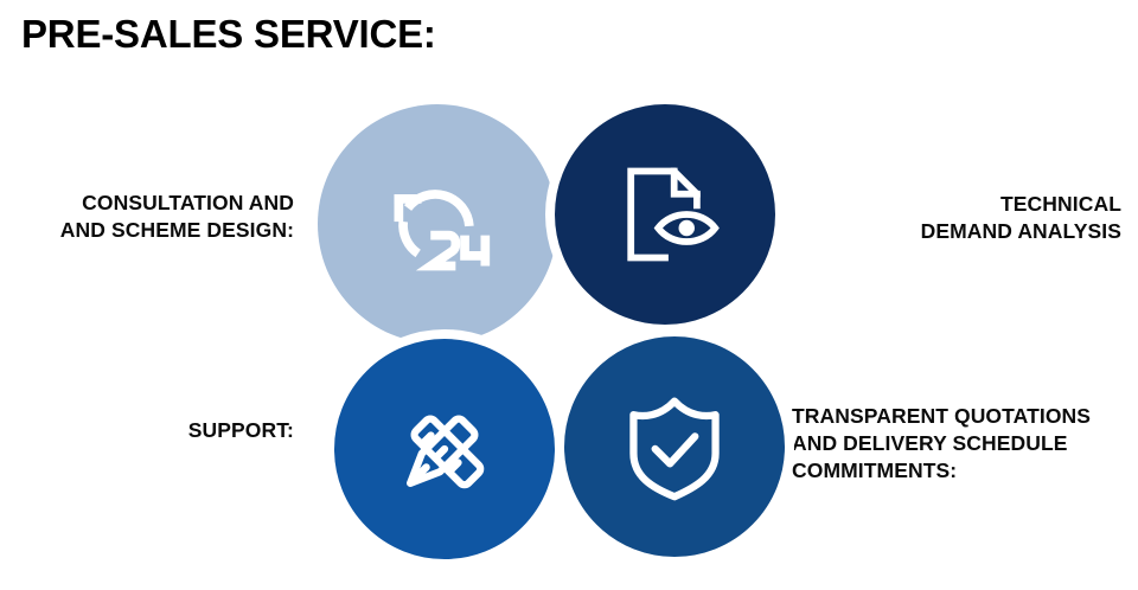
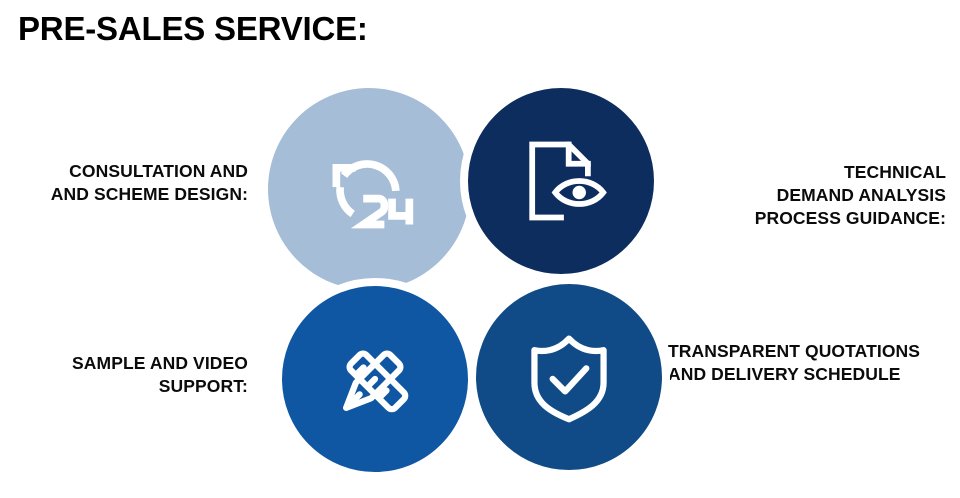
  PRE-SALES SERVICE:
  CONSULTATION AND
  AND SCHEME DESIGN:
  TECHNICAL
  DEMAND ANALYSIS
+ PROCESS GUIDANCE:
+ SAMPLE AND VIDEO
  SUPPORT:
  TRANSPARENT QUOTATIONS
  AND DELIVERY SCHEDULE
- COMMITMENTS:
